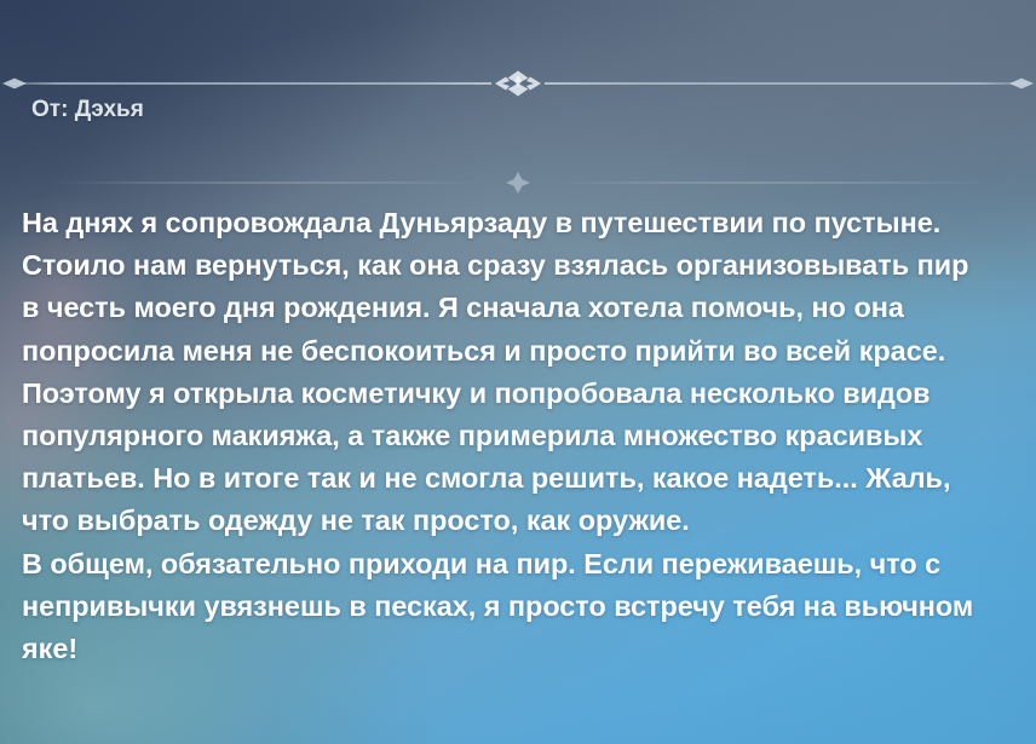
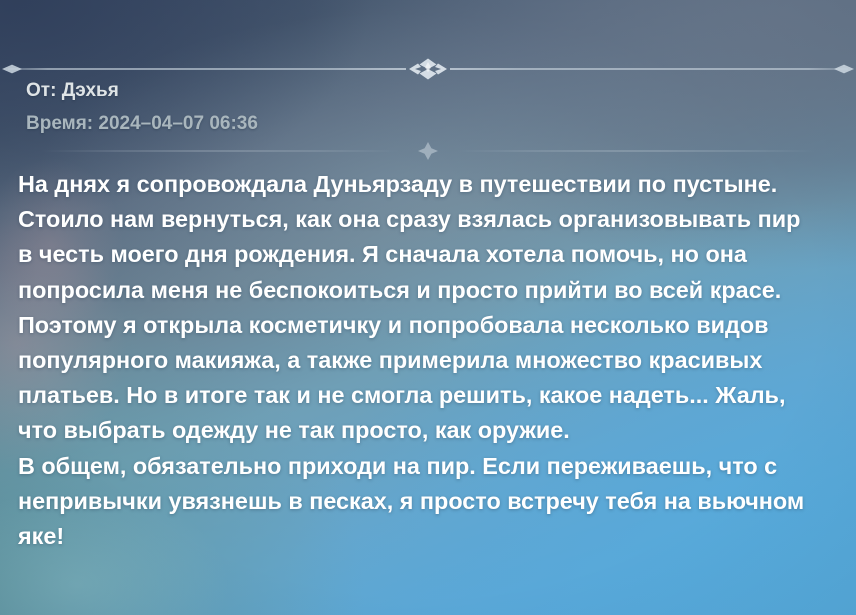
  От: Дэхья
+ Время: 2024–04–07 06:36
  На днях я сопровождала Дуньярзаду в путешествии по пустыне. Стоило нам вернуться, как она сразу взялась организовывать пир в честь моего дня рождения. Я сначала хотела помочь, но она попросила меня не беспокоиться и просто прийти во всей красе. Поэтому я открыла косметичку и попробовала несколько видов популярного макияжа, а также примерила множество красивых платьев. Но в итоге так и не смогла решить, какое надеть... Жаль, что выбрать одежду не так просто, как оружие.
  В общем, обязательно приходи на пир. Если переживаешь, что с непривычки увязнешь в песках, я просто встречу тебя на вьючном яке!
